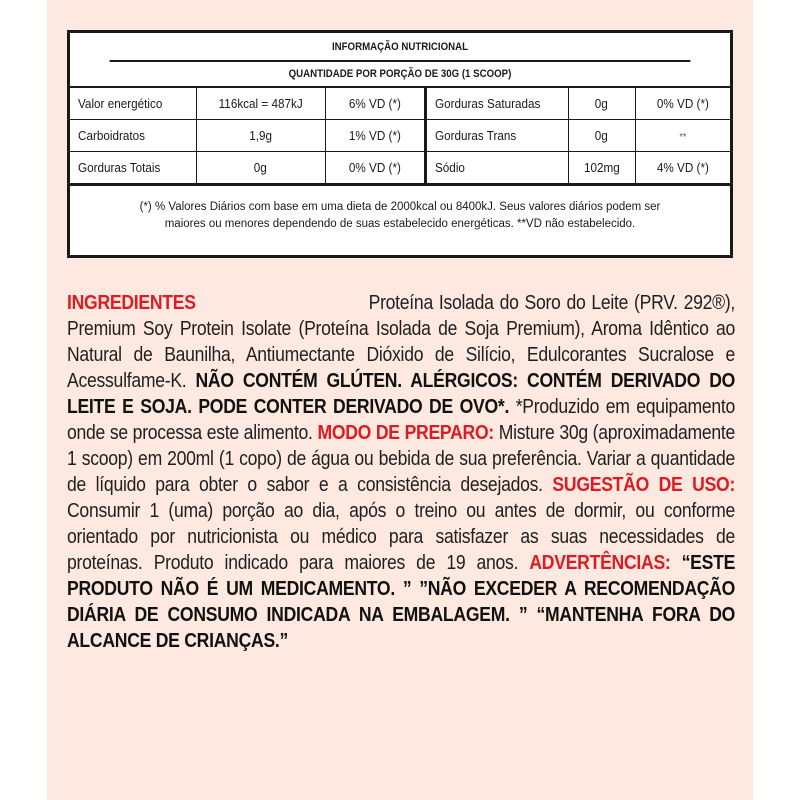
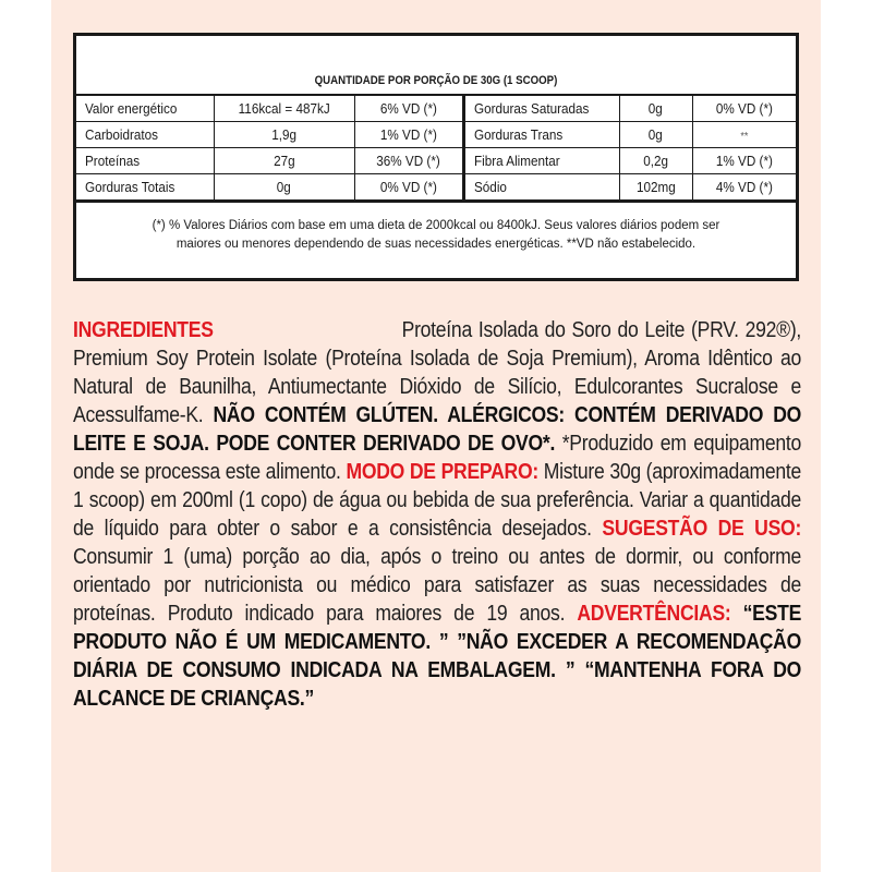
- INFORMAÇÃO NUTRICIONAL
  QUANTIDADE POR PORÇÃO DE 30G (1 SCOOP)
  Valor energético	116kcal = 487kJ	6% VD (*)	Gorduras Saturadas	0g	0% VD (*)
  Carboidratos	1,9g	1% VD (*)	Gorduras Trans	0g	**
+ Proteínas	27g	36% VD (*)	Fibra Alimentar	0,2g	1% VD (*)
  Gorduras Totais	0g	0% VD (*)	Sódio	102mg	4% VD (*)
  (*) % Valores Diários com base em uma dieta de 2000kcal ou 8400kJ. Seus valores diários podem ser
- maiores ou menores dependendo de suas estabelecido energéticas. **VD não estabelecido.
+ maiores ou menores dependendo de suas necessidades energéticas. **VD não estabelecido.
  INGREDIENTES Proteína Isolada do Soro do Leite (PRV. 292®), Premium Soy Protein Isolate (Proteína Isolada de Soja Premium), Aroma Idêntico ao Natural de Baunilha, Antiumectante Dióxido de Silício, Edulcorantes Sucralose e Acessulfame-K. NÃO CONTÉM GLÚTEN. ALÉRGICOS: CONTÉM DERIVADO DO LEITE E SOJA. PODE CONTER DERIVADO DE OVO*. *Produzido em equipamento onde se processa este alimento. MODO DE PREPARO: Misture 30g (aproximadamente 1 scoop) em 200ml (1 copo) de água ou bebida de sua preferência. Variar a quantidade de líquido para obter o sabor e a consistência desejados. SUGESTÃO DE USO: Consumir 1 (uma) porção ao dia, após o treino ou antes de dormir, ou conforme orientado por nutricionista ou médico para satisfazer as suas necessidades de proteínas. Produto indicado para maiores de 19 anos. ADVERTÊNCIAS: “ESTE PRODUTO NÃO É UM MEDICAMENTO. ” ”NÃO EXCEDER A RECOMENDAÇÃO DIÁRIA DE CONSUMO INDICADA NA EMBALAGEM. ” “MANTENHA FORA DO ALCANCE DE CRIANÇAS.”
